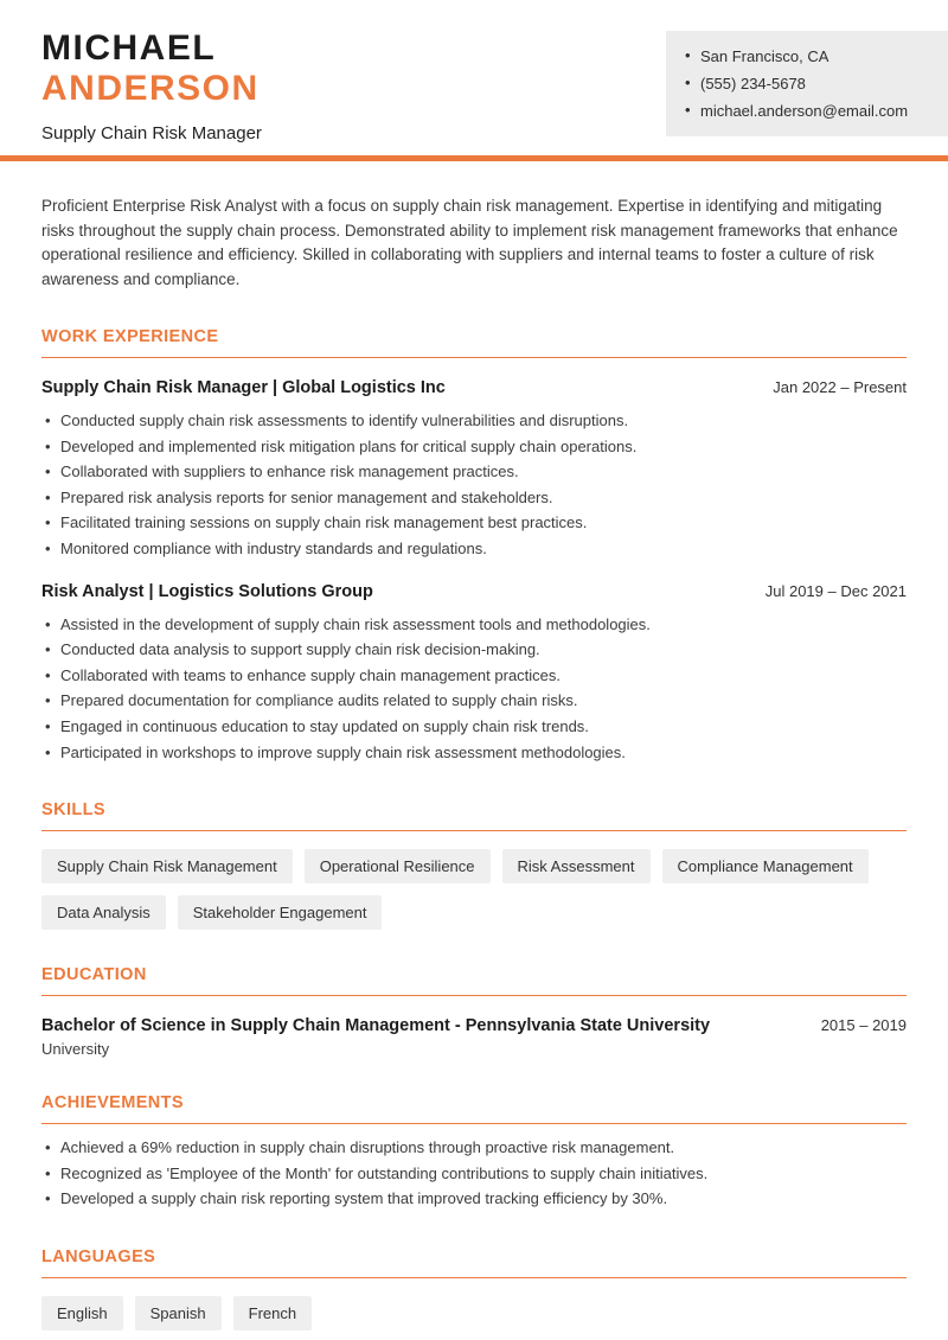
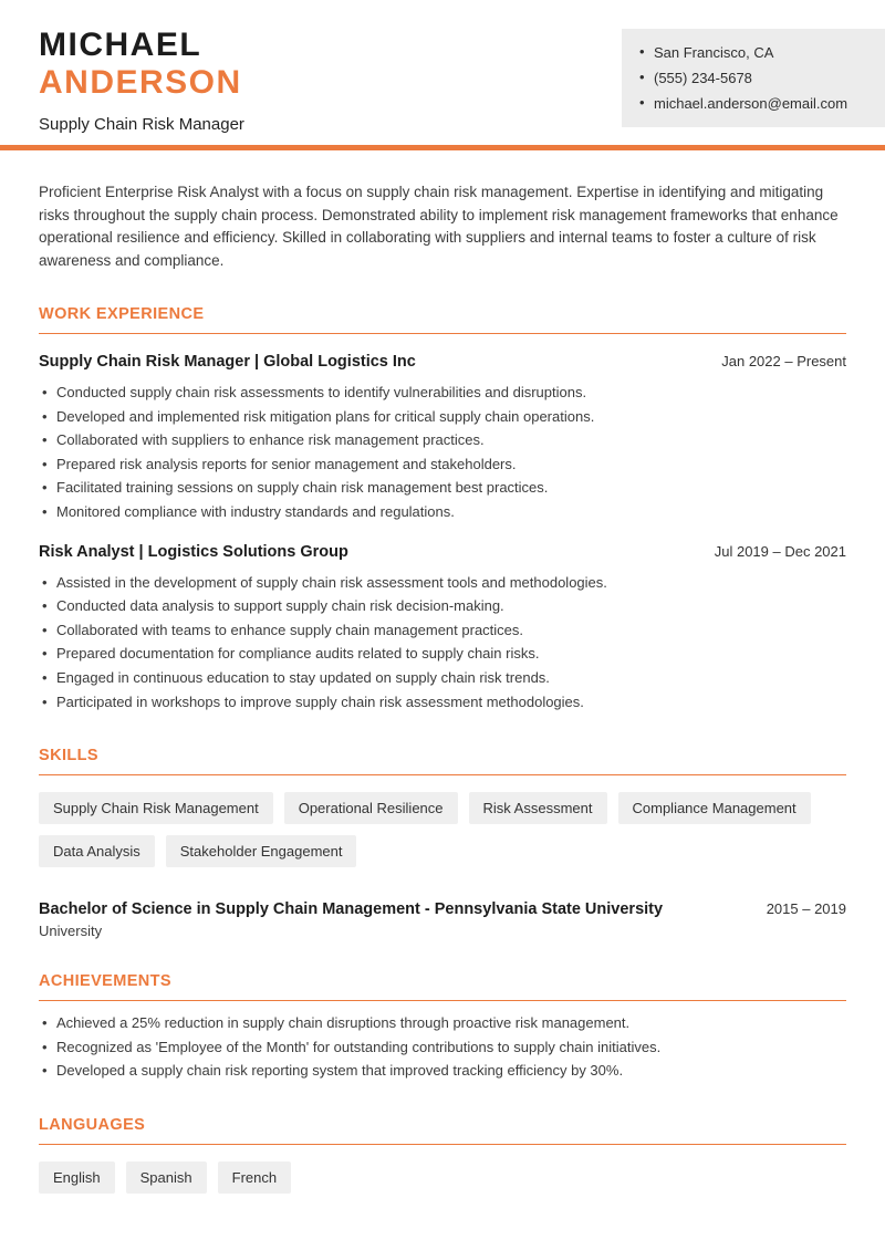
  MICHAEL
  ANDERSON
  Supply Chain Risk Manager
  San Francisco, CA
  (555) 234-5678
  michael.anderson@email.com
  Proficient Enterprise Risk Analyst with a focus on supply chain risk management. Expertise in identifying and mitigating risks throughout the supply chain process. Demonstrated ability to implement risk management frameworks that enhance operational resilience and efficiency. Skilled in collaborating with suppliers and internal teams to foster a culture of risk awareness and compliance.
  WORK EXPERIENCE
  Supply Chain Risk Manager | Global Logistics Inc
  Jan 2022 – Present
  Conducted supply chain risk assessments to identify vulnerabilities and disruptions.
  Developed and implemented risk mitigation plans for critical supply chain operations.
  Collaborated with suppliers to enhance risk management practices.
  Prepared risk analysis reports for senior management and stakeholders.
  Facilitated training sessions on supply chain risk management best practices.
  Monitored compliance with industry standards and regulations.
  Risk Analyst | Logistics Solutions Group
  Jul 2019 – Dec 2021
  Assisted in the development of supply chain risk assessment tools and methodologies.
  Conducted data analysis to support supply chain risk decision-making.
  Collaborated with teams to enhance supply chain management practices.
  Prepared documentation for compliance audits related to supply chain risks.
  Engaged in continuous education to stay updated on supply chain risk trends.
  Participated in workshops to improve supply chain risk assessment methodologies.
  SKILLS
  Supply Chain Risk Management
  Operational Resilience
  Risk Assessment
  Compliance Management
  Data Analysis
  Stakeholder Engagement
- EDUCATION
  Bachelor of Science in Supply Chain Management - Pennsylvania State University
  2015 – 2019
  University
  ACHIEVEMENTS
- Achieved a 69% reduction in supply chain disruptions through proactive risk management.
+ Achieved a 25% reduction in supply chain disruptions through proactive risk management.
  Recognized as 'Employee of the Month' for outstanding contributions to supply chain initiatives.
  Developed a supply chain risk reporting system that improved tracking efficiency by 30%.
  LANGUAGES
  English
  Spanish
  French
